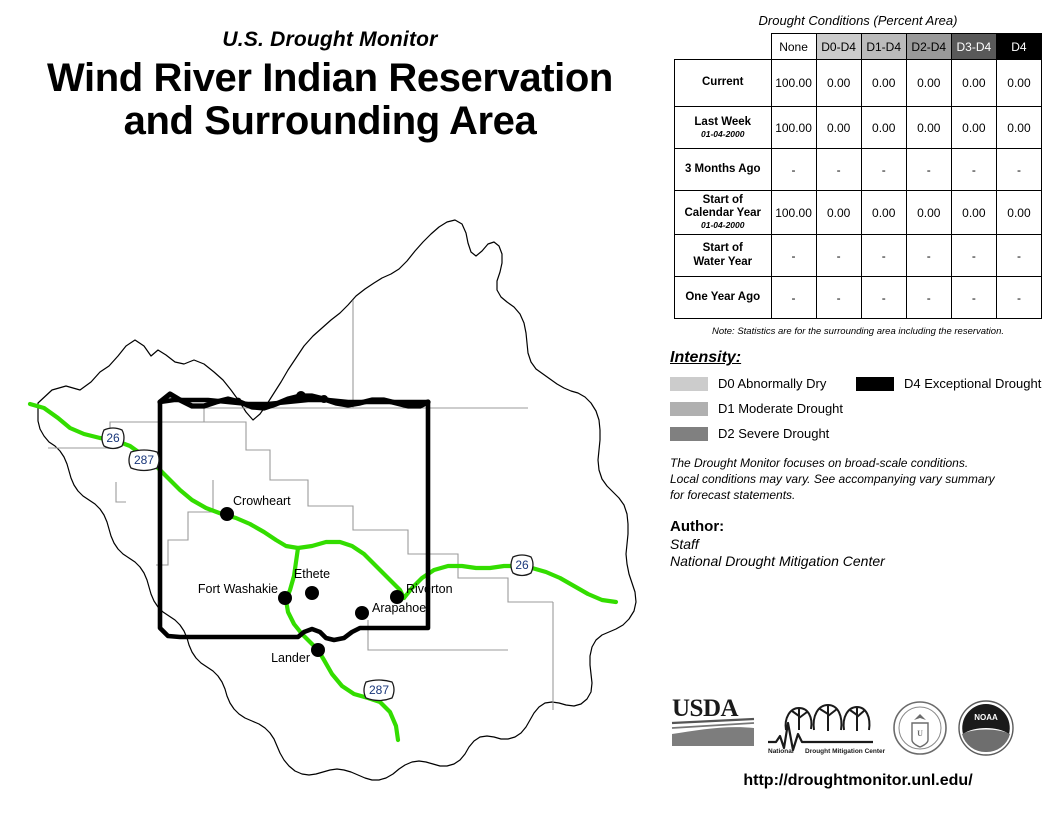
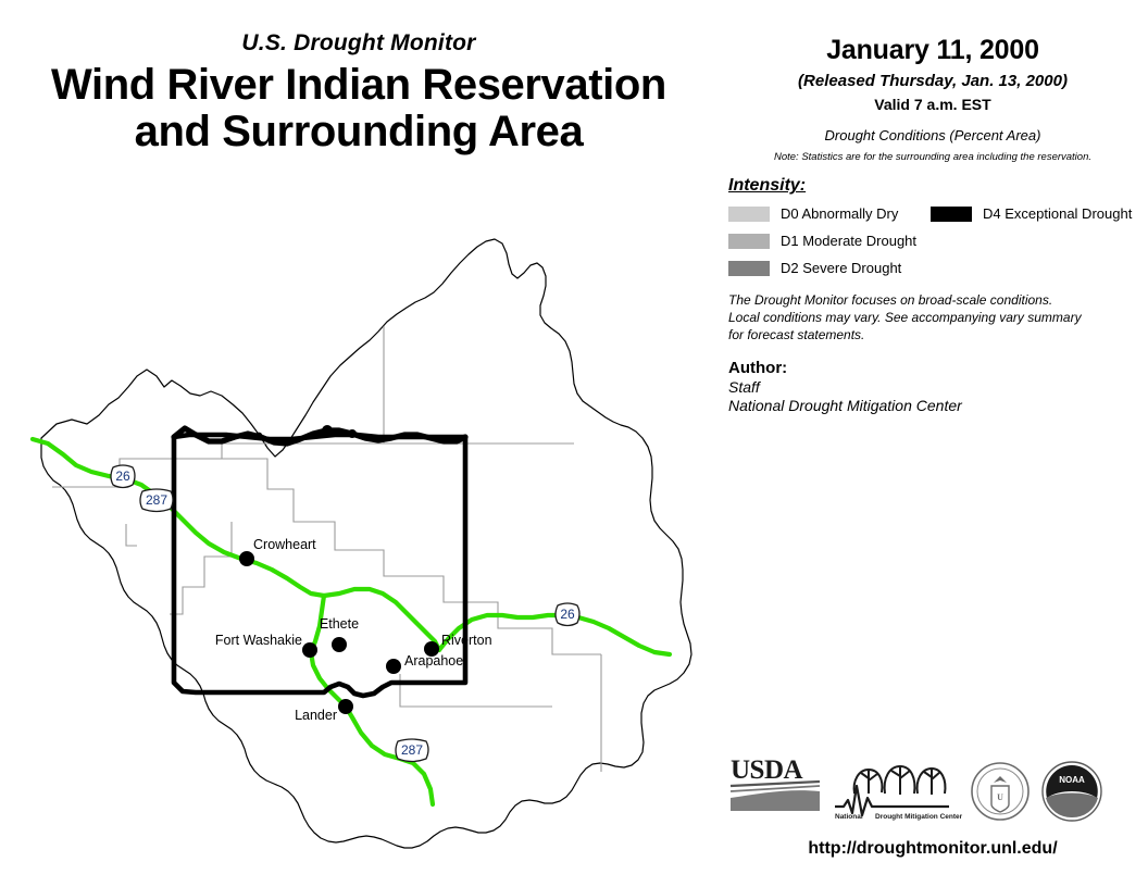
  U.S. Drought Monitor
  Wind River Indian Reservation
  and Surrounding Area
  Crowheart
  Fort Washakie
  Ethete
  Riverton
  Arapahoe
  Lander
  26
  287
  26
  287
+ January 11, 2000
+ (Released Thursday, Jan. 13, 2000)
+ Valid 7 a.m. EST
  Drought Conditions (Percent Area)
- 	None	D0-D4	D1-D4	D2-D4	D3-D4	D4
- Current	100.00	0.00	0.00	0.00	0.00	0.00
- Last Week01-04-2000	100.00	0.00	0.00	0.00	0.00	0.00
- 3 Months Ago	-	-	-	-	-	-
- Start ofCalendar Year01-04-2000	100.00	0.00	0.00	0.00	0.00	0.00
- Start ofWater Year	-	-	-	-	-	-
- One Year Ago	-	-	-	-	-	-
  Note: Statistics are for the surrounding area including the reservation.
  Intensity:
  D0 Abnormally Dry
  D1 Moderate Drought
  D2 Severe Drought
  D4 Exceptional Drought
  The Drought Monitor focuses on broad-scale conditions.
  Local conditions may vary. See accompanying vary summary
  for forecast statements.
  Author:
  Staff
  National Drought Mitigation Center
  USDA
  U
  NOAA
  http://droughtmonitor.unl.edu/
